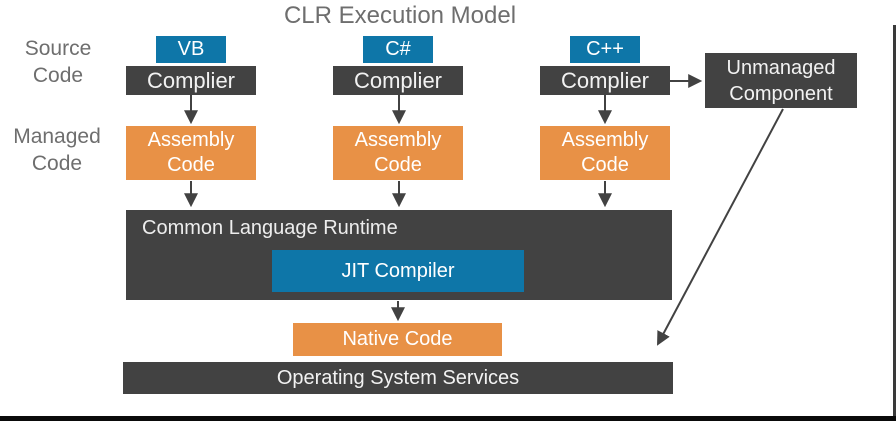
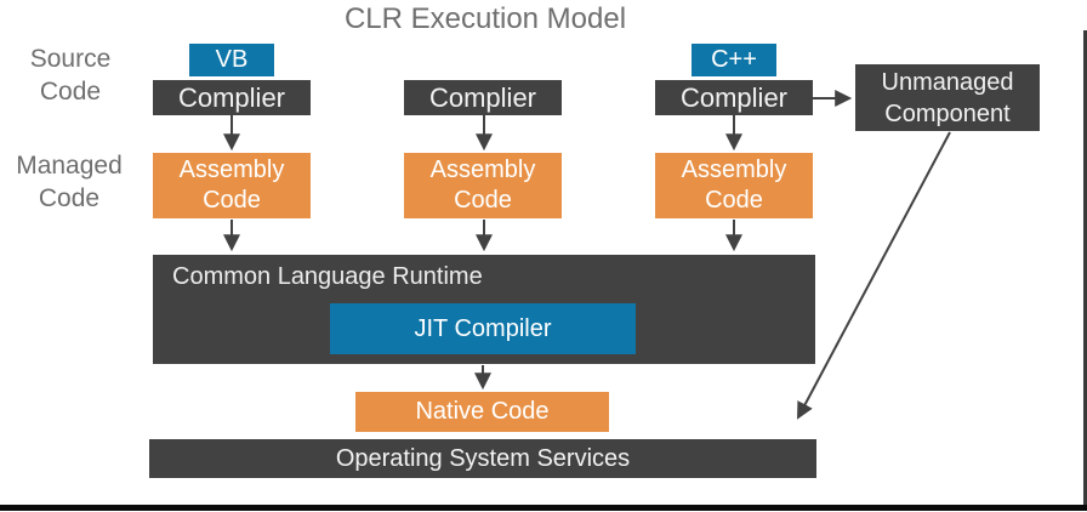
  CLR Execution Model
  Source Code
  Managed Code
  VB
  Complier
  Assembly Code
- C#
  Complier
  Assembly Code
  C++
  Complier
  Assembly Code
  Unmanaged Component
  Common Language Runtime
  JIT Compiler
  Native Code
  Operating System Services
